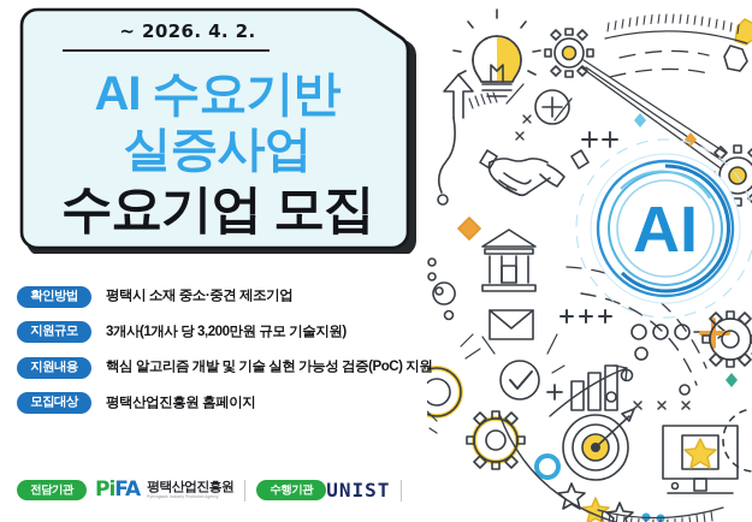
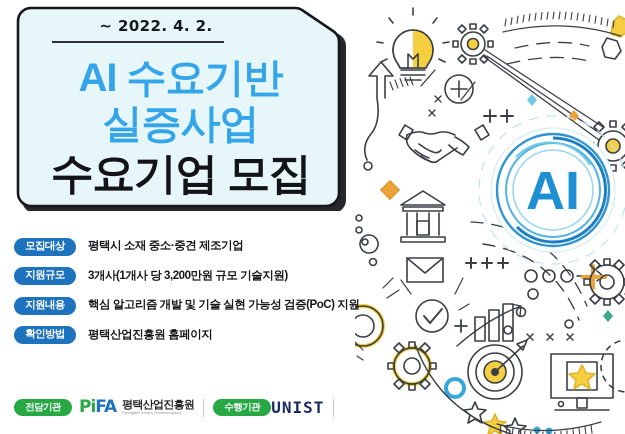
  AI
- ~ 2026. 4. 2.
+ ~ 2022. 4. 2.
  AI 수요기반
  실증사업
  수요기업 모집
- 확인방법
+ 모집대상
  평택시 소재 중소·중견 제조기업
  지원규모
  3개사(1개사 당 3,200만원 규모 기술지원)
  지원내용
  핵심 알고리즘 개발 및 기술 실현 가능성 검증(PoC) 지원
- 모집대상
+ 확인방법
  평택산업진흥원 홈페이지
  전담기관
  PiFA
  평택산업진흥원
  수행기관
  UNIST
